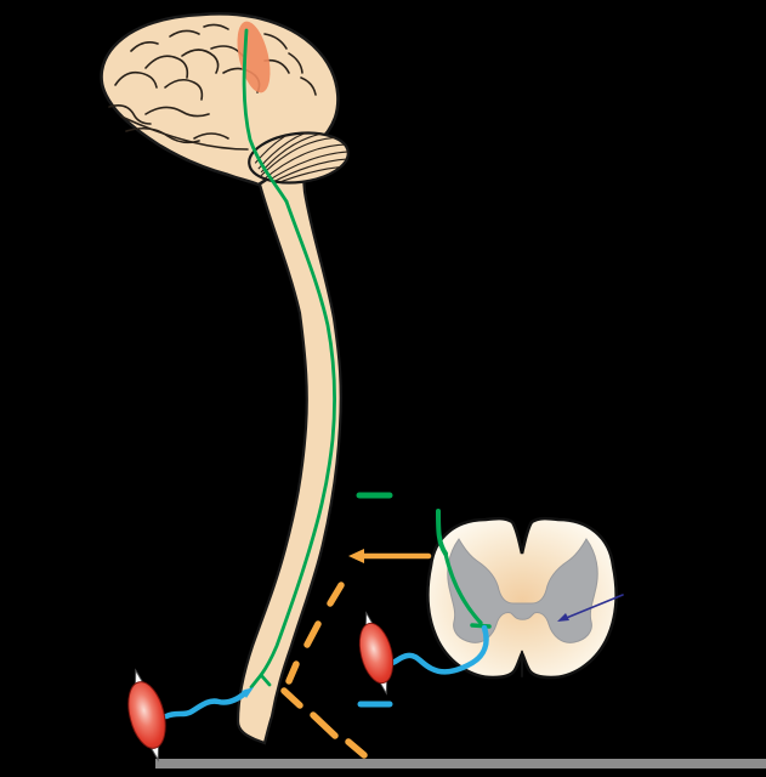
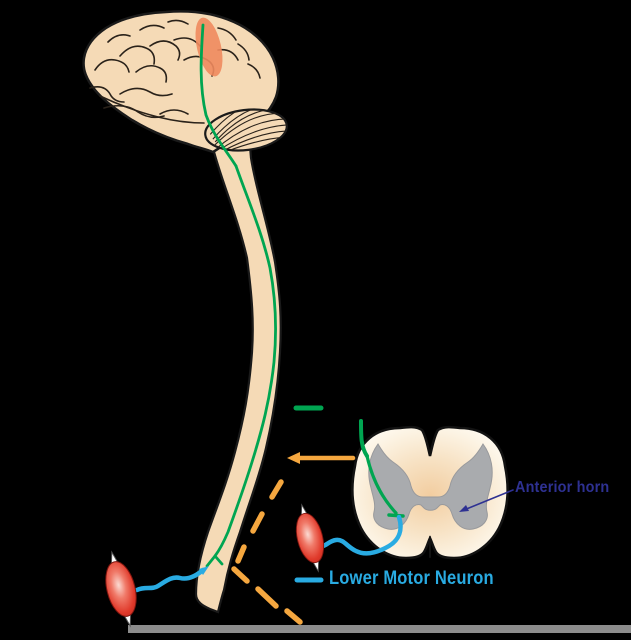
+ Anterior horn
+ Lower Motor Neuron
